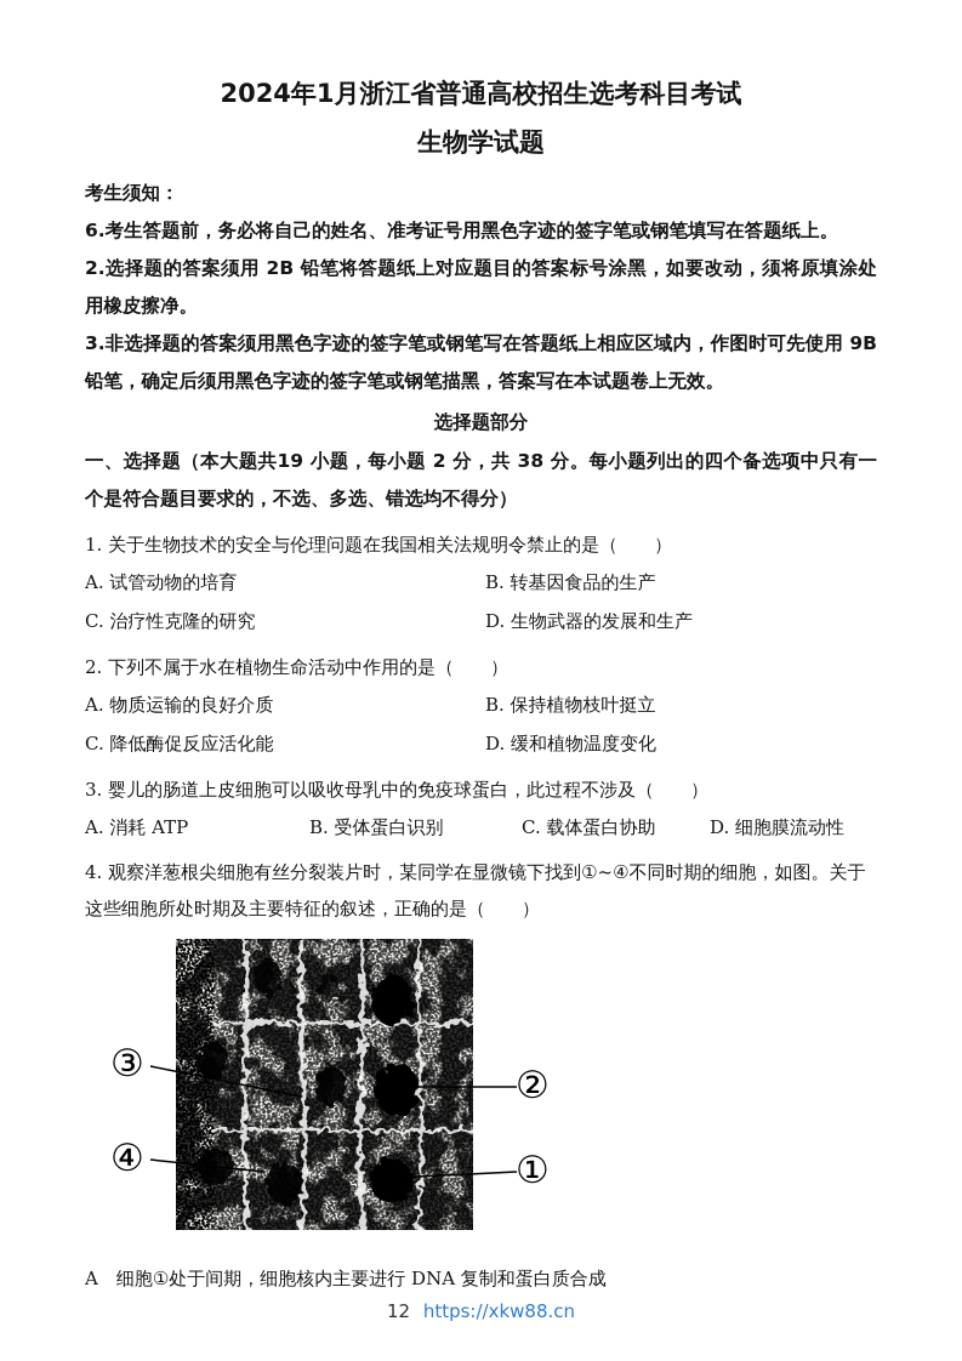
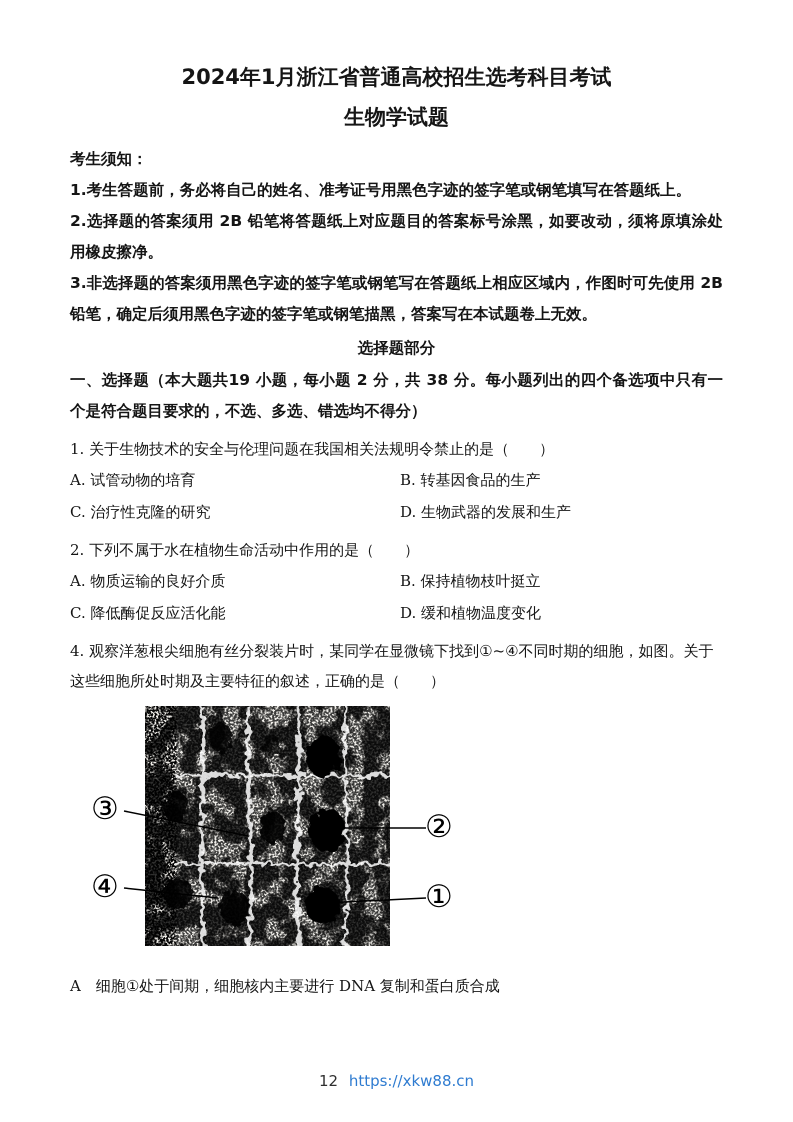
  2024年1月浙江省普通高校招生选考科目考试
  生物学试题
  考生须知：
- 6.考生答题前，务必将自己的姓名、准考证号用黑色字迹的签字笔或钢笔填写在答题纸上。
+ 1.考生答题前，务必将自己的姓名、准考证号用黑色字迹的签字笔或钢笔填写在答题纸上。
  2.选择题的答案须用 2B 铅笔将答题纸上对应题目的答案标号涂黑，如要改动，须将原填涂处用橡皮擦净。
- 3.非选择题的答案须用黑色字迹的签字笔或钢笔写在答题纸上相应区域内，作图时可先使用 9B 铅笔，确定后须用黑色字迹的签字笔或钢笔描黑，答案写在本试题卷上无效。
+ 3.非选择题的答案须用黑色字迹的签字笔或钢笔写在答题纸上相应区域内，作图时可先使用 2B 铅笔，确定后须用黑色字迹的签字笔或钢笔描黑，答案写在本试题卷上无效。
  选择题部分
  一、选择题（本大题共19 小题，每小题 2 分，共 38 分。每小题列出的四个备选项中只有一个是符合题目要求的，不选、多选、错选均不得分）
  1. 关于生物技术的安全与伦理问题在我国相关法规明令禁止的是（ ）
  A. 试管动物的培育
  B. 转基因食品的生产
  C. 治疗性克隆的研究
  D. 生物武器的发展和生产
  2. 下列不属于水在植物生命活动中作用的是（ ）
  A. 物质运输的良好介质
  B. 保持植物枝叶挺立
  C. 降低酶促反应活化能
  D. 缓和植物温度变化
- 3. 婴儿的肠道上皮细胞可以吸收母乳中的免疫球蛋白，此过程不涉及（ ）
- A. 消耗 ATP
- B. 受体蛋白识别
- C. 载体蛋白协助
- D. 细胞膜流动性
  4. 观察洋葱根尖细胞有丝分裂装片时，某同学在显微镜下找到①~④不同时期的细胞，如图。关于这些细胞所处时期及主要特征的叙述，正确的是（ ）
  ③
  ④
  ②
  ①
  A 细胞①处于间期，细胞核内主要进行 DNA 复制和蛋白质合成
  12 https://xkw88.cn
